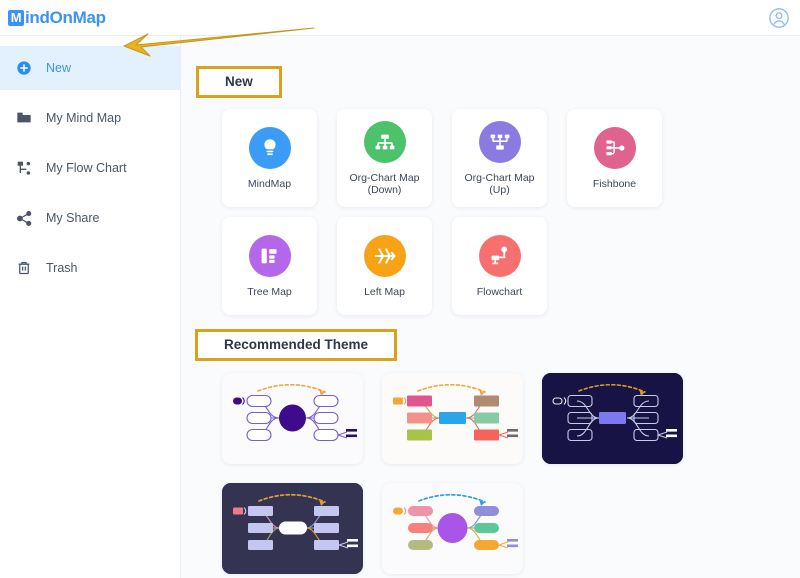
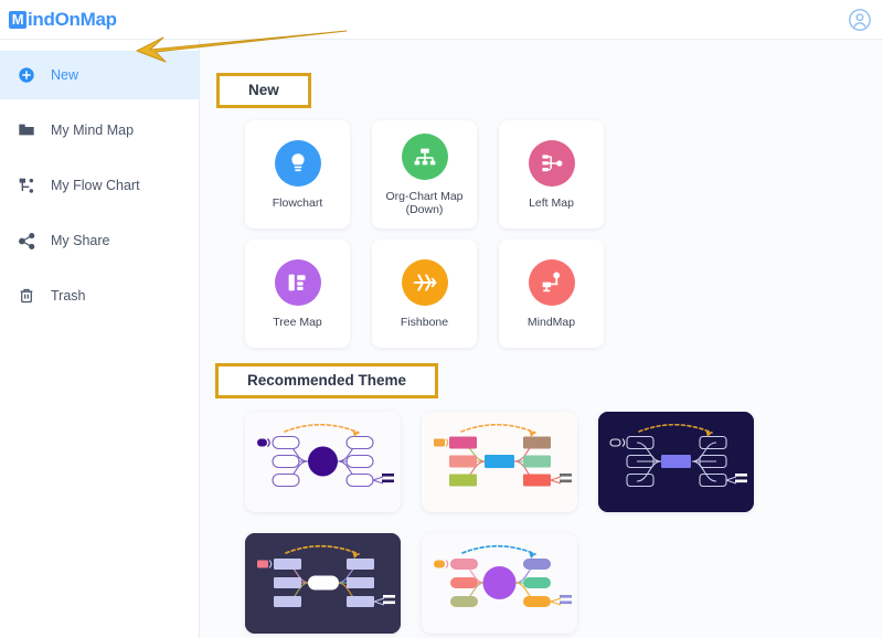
  M
  indOnMap
  New
  My Mind Map
  My Flow Chart
  My Share
  Trash
  New
- MindMap
+ Flowchart
  Org-Chart Map (Down)
- Org-Chart Map (Up)
- Fishbone
+ Left Map
  Tree Map
- Left Map
+ Fishbone
- Flowchart
+ MindMap
  Recommended Theme
